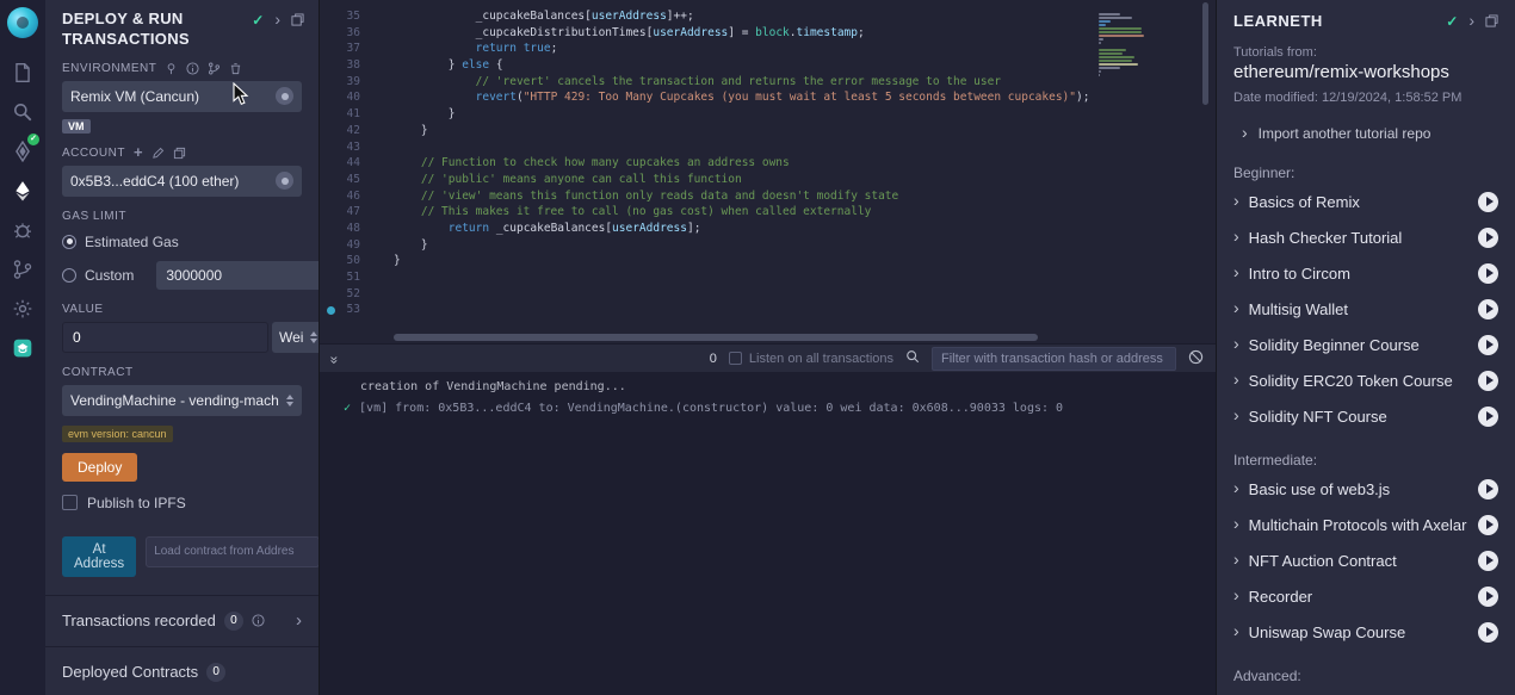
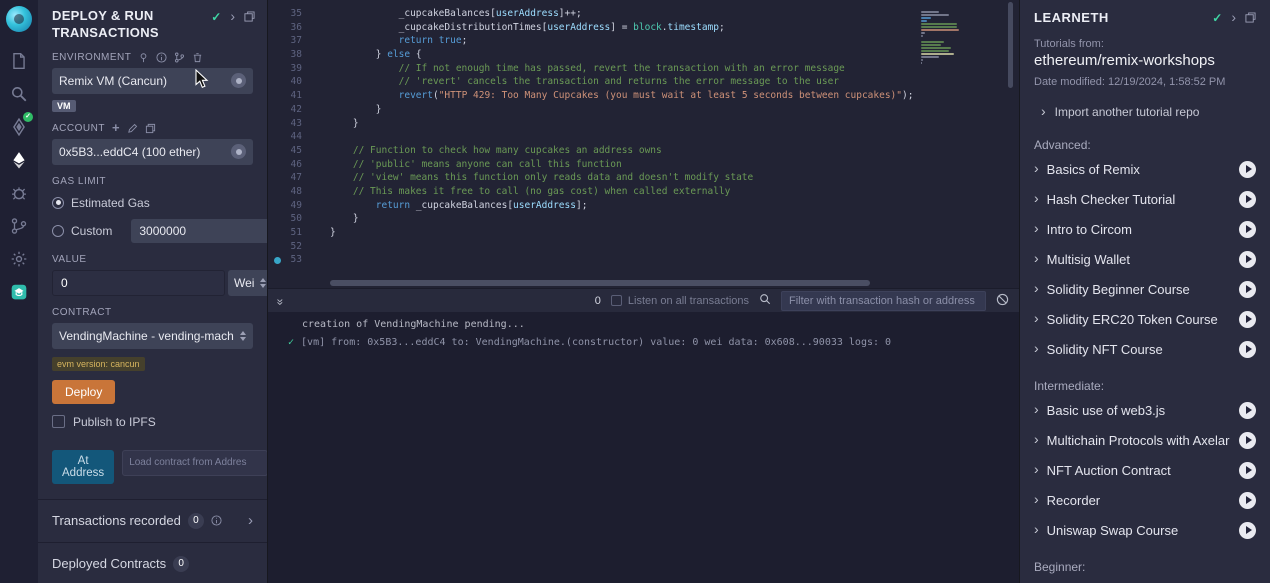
  DEPLOY & RUN TRANSACTIONS
  ✓
  ›
  ENVIRONMENT
  Remix VM (Cancun)
  VM
  ACCOUNT
  +
  0x5B3...eddC4 (100 ether)
  GAS LIMIT
  Estimated Gas
  Custom
  3000000
  VALUE
  0
  Wei
  CONTRACT
  VendingMachine - vending-mach
  evm version: cancun
  Deploy
  Publish to IPFS
  At Address
  Load contract from Addres
  Transactions recorded
  0
  ›
  Deployed Contracts
  0
  35
  36
  37
  38
  39
  40
  41
  42
  43
  44
  45
  46
  47
  48
  49
  50
  51
  52
  53
  _cupcakeBalances[userAddress]++;
  _cupcakeDistributionTimes[userAddress] = block.timestamp;
  return true;
  } else {
+ // If not enough time has passed, revert the transaction with an error message
  // 'revert' cancels the transaction and returns the error message to the user
  revert("HTTP 429: Too Many Cupcakes (you must wait at least 5 seconds between cupcakes)");
  }
  }
  // Function to check how many cupcakes an address owns
  // 'public' means anyone can call this function
  // 'view' means this function only reads data and doesn't modify state
  // This makes it free to call (no gas cost) when called externally
  return _cupcakeBalances[userAddress];
  }
  }
  0
  Listen on all transactions
  Filter with transaction hash or address
  creation of VendingMachine pending...
  ✓
  [vm] from: 0x5B3...eddC4 to: VendingMachine.(constructor) value: 0 wei data: 0x608...90033 logs: 0
  LEARNETH
  ✓
  ›
  Tutorials from:
  ethereum/remix-workshops
  Date modified: 12/19/2024, 1:58:52 PM
  ›
  Import another tutorial repo
- Beginner:
+ Advanced:
  ›
  Basics of Remix
  ›
  Hash Checker Tutorial
  ›
  Intro to Circom
  ›
  Multisig Wallet
  ›
  Solidity Beginner Course
  ›
  Solidity ERC20 Token Course
  ›
  Solidity NFT Course
  Intermediate:
  ›
  Basic use of web3.js
  ›
  Multichain Protocols with Axelar
  ›
  NFT Auction Contract
  ›
  Recorder
  ›
  Uniswap Swap Course
- Advanced:
+ Beginner:
